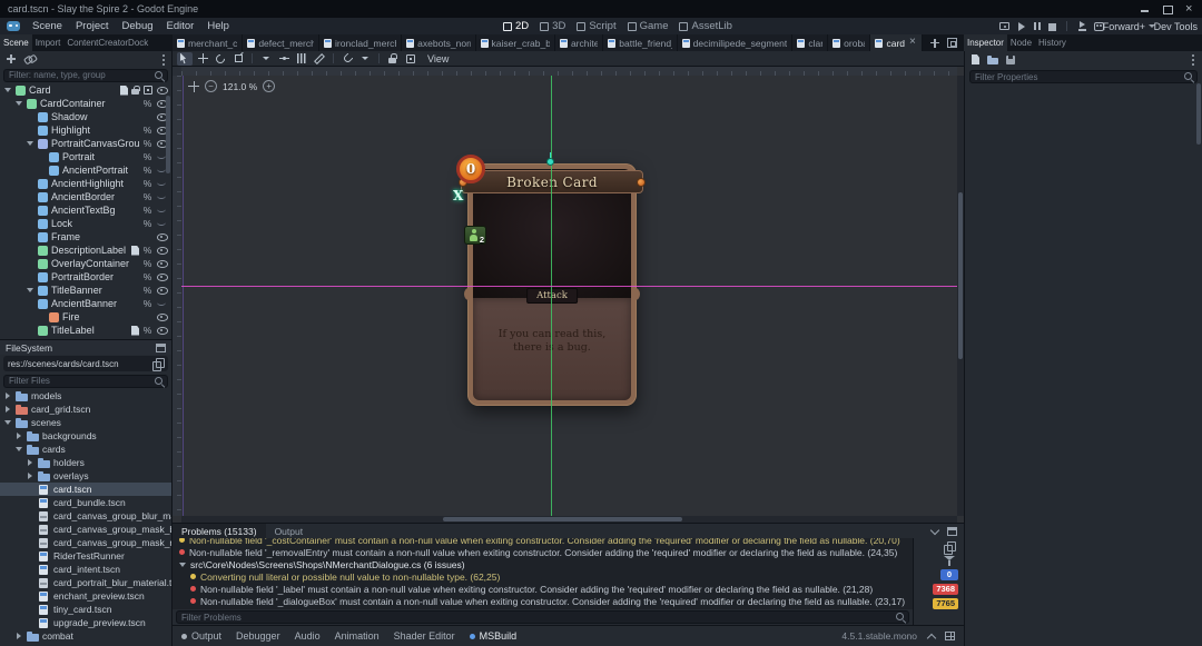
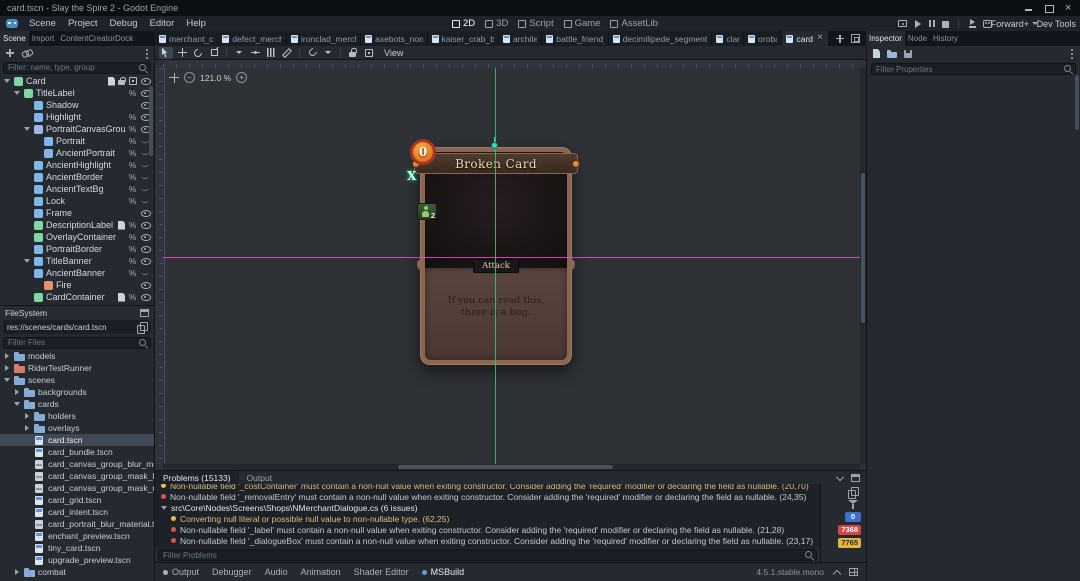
  card.tscn - Slay the Spire 2 - Godot Engine
  Scene
  Project
  Debug
  Editor
  Help
  2D
  3D
  Script
  Game
  AssetLib
  Forward+
  Dev Tools
  Scene
  Import
  ContentCreatorDock
  merchant_c
  defect_merch
  ironclad_merc
  axebots_nor
  kaiser_crab_b
  archite
  battle_friend
  decimilipede_segment
  clar
  card
  Inspector
  Node
  History
  Filter: name, type, group
  Card
- CardContainer
+ TitleLabel
  Shadow
  Highlight
  PortraitCanvasGrou
  Portrait
  AncientPortrait
  AncientHighlight
  AncientBorder
  AncientTextBg
  Lock
  Frame
  DescriptionLabel
  OverlayContainer
  PortraitBorder
  TitleBanner
  AncientBanner
  Fire
- TitleLabel
+ CardContainer
  FileSystem
  res://scenes/cards/card.tscn
  Filter Files
  models
- card_grid.tscn
+ RiderTestRunner
  scenes
  backgrounds
  cards
  holders
  overlays
  card.tscn
  card_bundle.tscn
- RiderTestRunner
+ card_grid.tscn
  card_intent.tscn
  card_portrait_blur_material.t
  enchant_preview.tscn
  tiny_card.tscn
  upgrade_preview.tscn
  combat
  View
  Broken Card
  0
  X
  2
  Attack
  If you can read this, there i a bug.
  121.0 %
  Problems (15133)
  Output
  Non-nullable field '_costContainer' must contain a non-null value when exiting constructor. Consider adding the 'required' modifier or declaring the field as nullable. (20,70)
  Non-nullable field '_removalEntry' must contain a non-null value when exiting constructor. Consider adding the 'required' modifier or declaring the field as nullable. (24,35)
  src\Core\Nodes\Screens\Shops\NMerchantDialogue.cs (6 issues)
  Converting null literal or possible null value to non-nullable type. (62,25)
  Non-nullable field '_label' must contain a non-null value when exiting constructor. Consider adding the 'required' modifier or declaring the field as nullable. (21,28)
  Non-nullable field '_dialogueBox' must contain a non-null value when exiting constructor. Consider adding the 'required' modifier or declaring the field as nullable. (23,17)
  Filter Problems
  0
  7368
  7765
  Output
  Debugger
  Audio
  Animation
  Shader Editor
  MSBuild
  4.5.1.stable.mono
  Filter Properties
